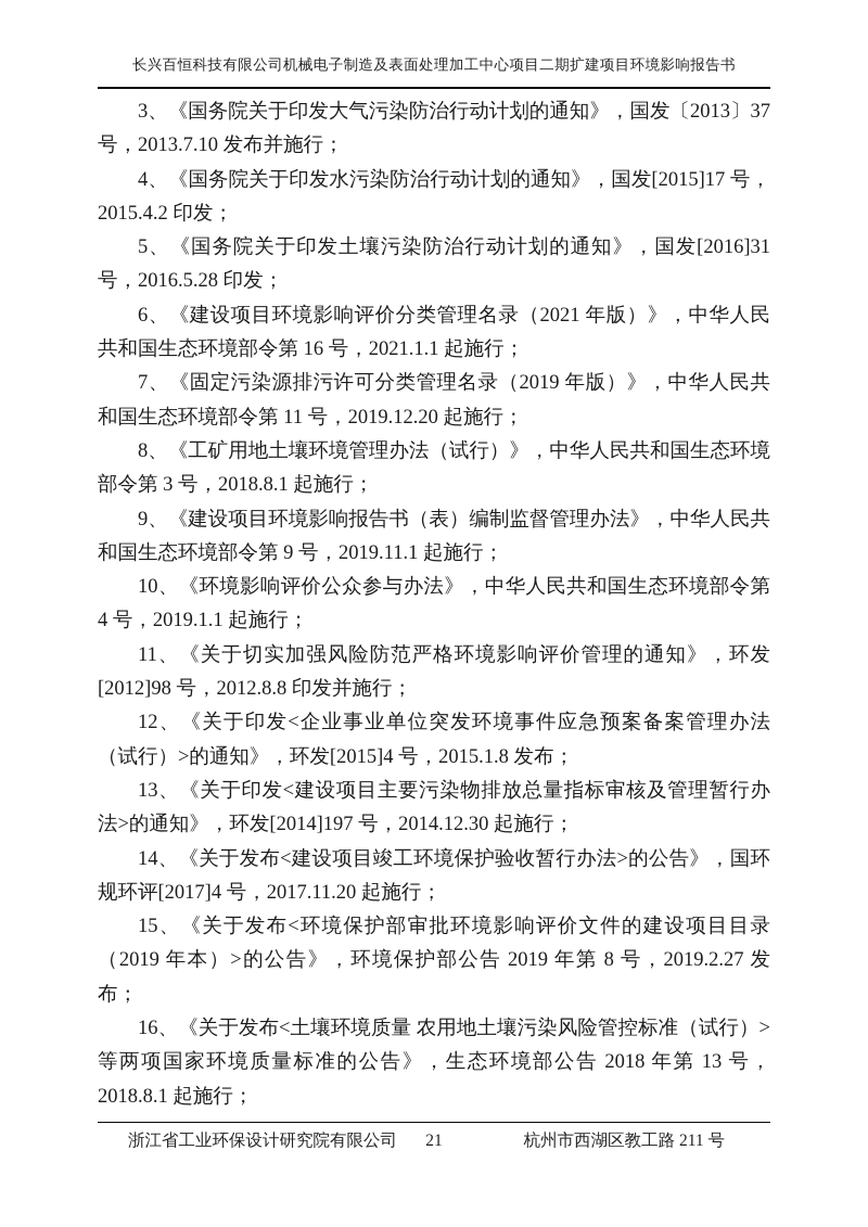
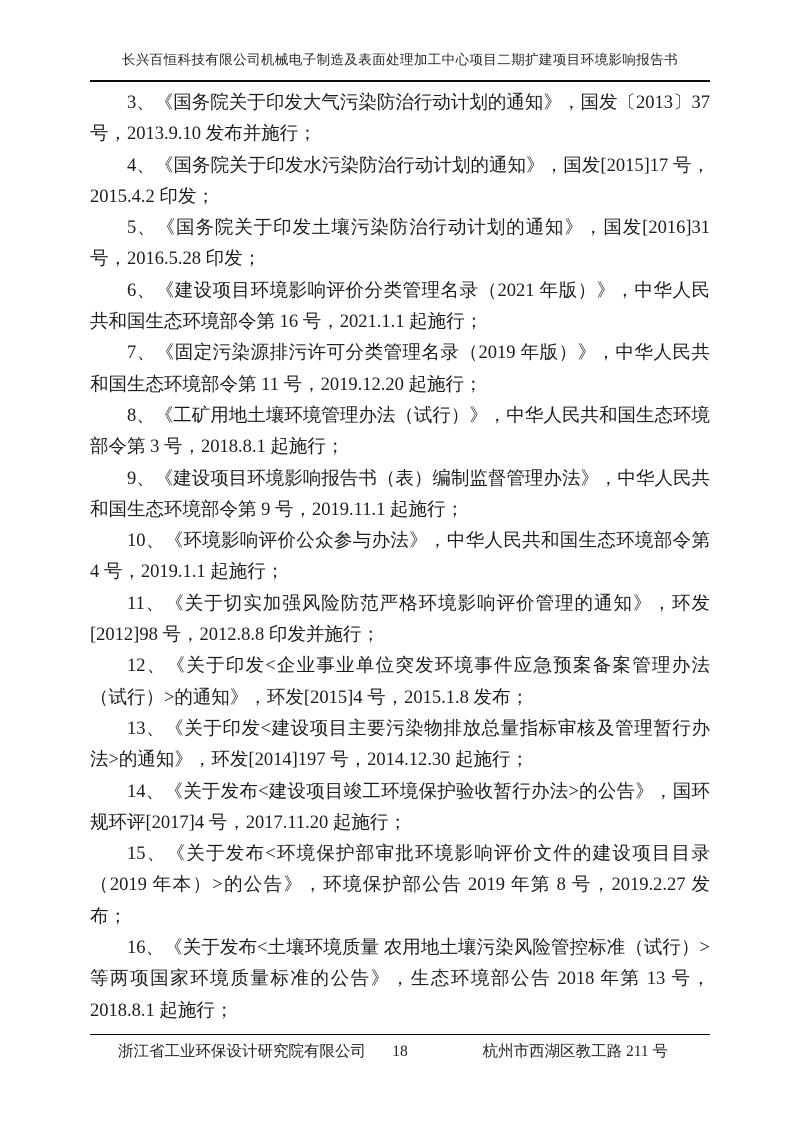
  长兴百恒科技有限公司机械电子制造及表面处理加工中心项目二期扩建项目环境影响报告书
- 3、《国务院关于印发大气污染防治行动计划的通知》，国发〔2013〕37 号，2013.7.10 发布并施行；
+ 3、《国务院关于印发大气污染防治行动计划的通知》，国发〔2013〕37 号，2013.9.10 发布并施行；
  4、《国务院关于印发水污染防治行动计划的通知》，国发[2015]17 号，2015.4.2 印发；
  5、《国务院关于印发土壤污染防治行动计划的通知》，国发[2016]31 号，2016.5.28 印发；
  6、《建设项目环境影响评价分类管理名录（2021 年版）》，中华人民共和国生态环境部令第 16 号，2021.1.1 起施行；
  7、《固定污染源排污许可分类管理名录（2019 年版）》，中华人民共和国生态环境部令第 11 号，2019.12.20 起施行；
  8、《工矿用地土壤环境管理办法（试行）》，中华人民共和国生态环境部令第 3 号，2018.8.1 起施行；
  9、《建设项目环境影响报告书（表）编制监督管理办法》，中华人民共和国生态环境部令第 9 号，2019.11.1 起施行；
  10、《环境影响评价公众参与办法》，中华人民共和国生态环境部令第 4 号，2019.1.1 起施行；
  11、《关于切实加强风险防范严格环境影响评价管理的通知》，环发[2012]98 号，2012.8.8 印发并施行；
  12、《关于印发<企业事业单位突发环境事件应急预案备案管理办法（试行）>的通知》，环发[2015]4 号，2015.1.8 发布；
  13、《关于印发<建设项目主要污染物排放总量指标审核及管理暂行办法>的通知》，环发[2014]197 号，2014.12.30 起施行；
  14、《关于发布<建设项目竣工环境保护验收暂行办法>的公告》，国环规环评[2017]4 号，2017.11.20 起施行；
  15、《关于发布<环境保护部审批环境影响评价文件的建设项目目录（2019 年本）>的公告》，环境保护部公告 2019 年第 8 号，2019.2.27 发布；
  16、《关于发布<土壤环境质量 农用地土壤污染风险管控标准（试行）>等两项国家环境质量标准的公告》，生态环境部公告 2018 年第 13 号，2018.8.1 起施行；
  浙江省工业环保设计研究院有限公司
- 21
+ 18
  杭州市西湖区教工路 211 号
